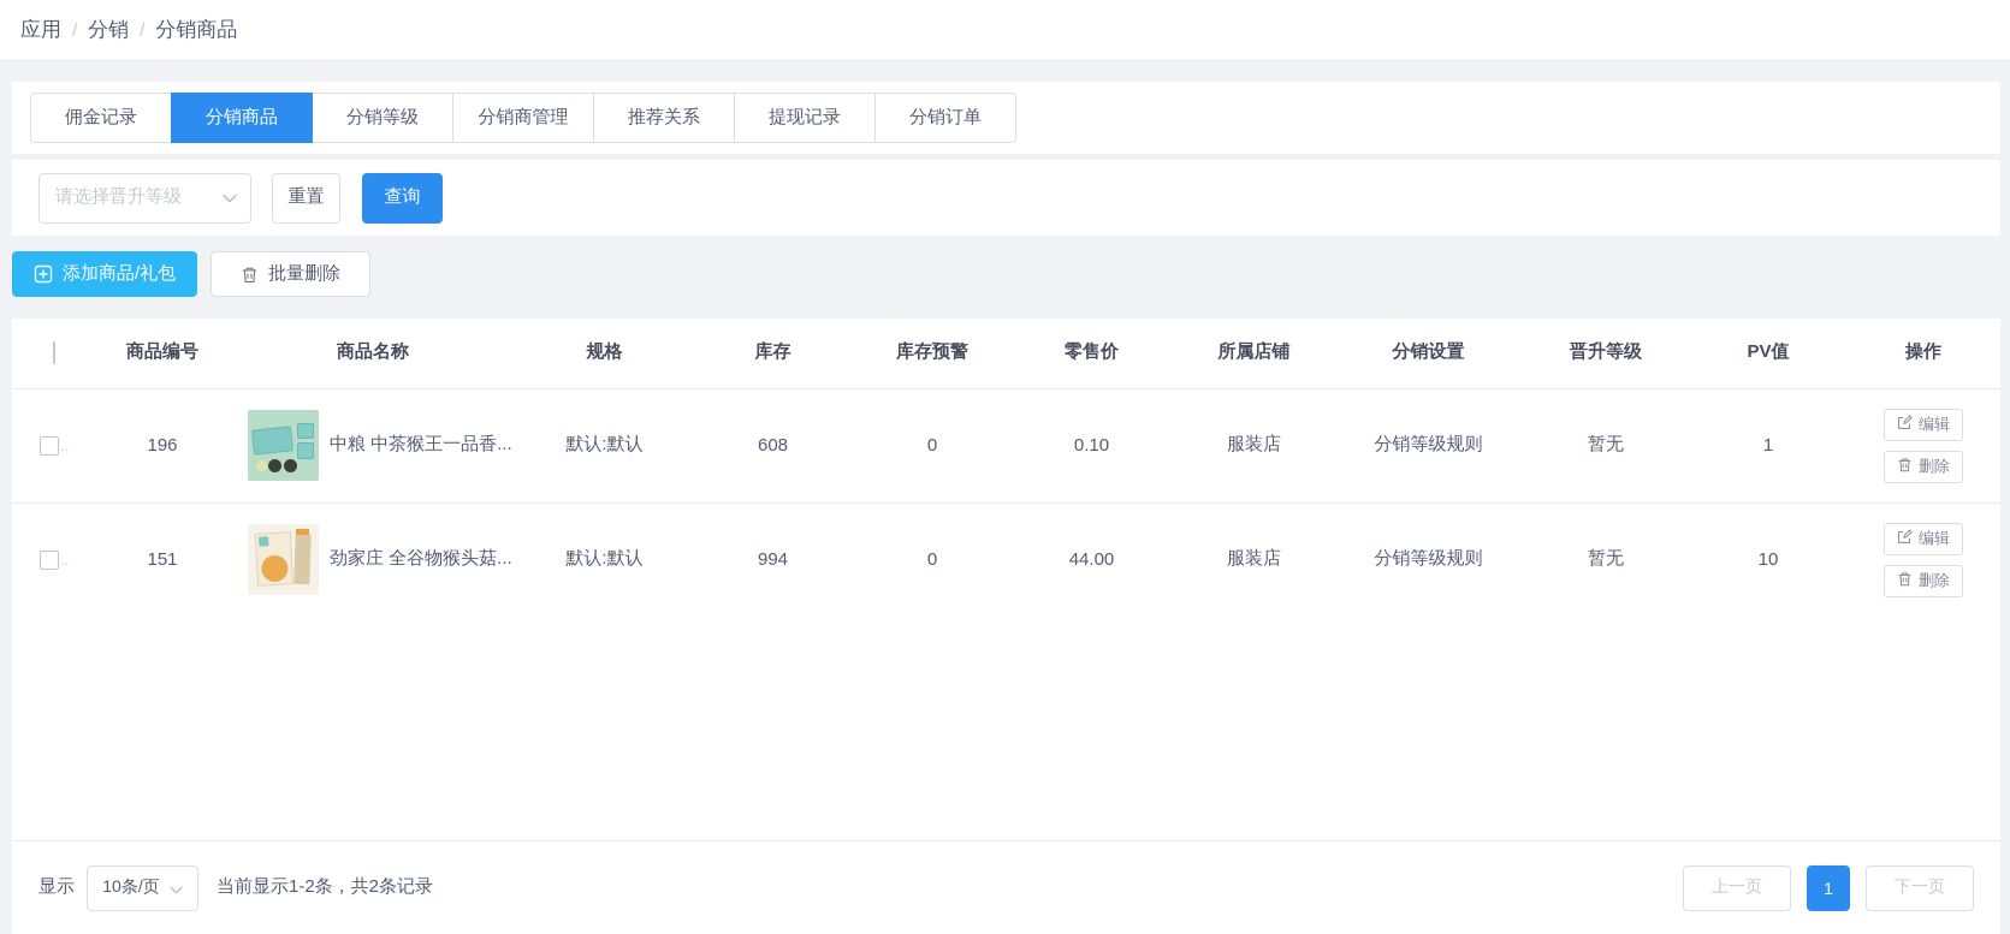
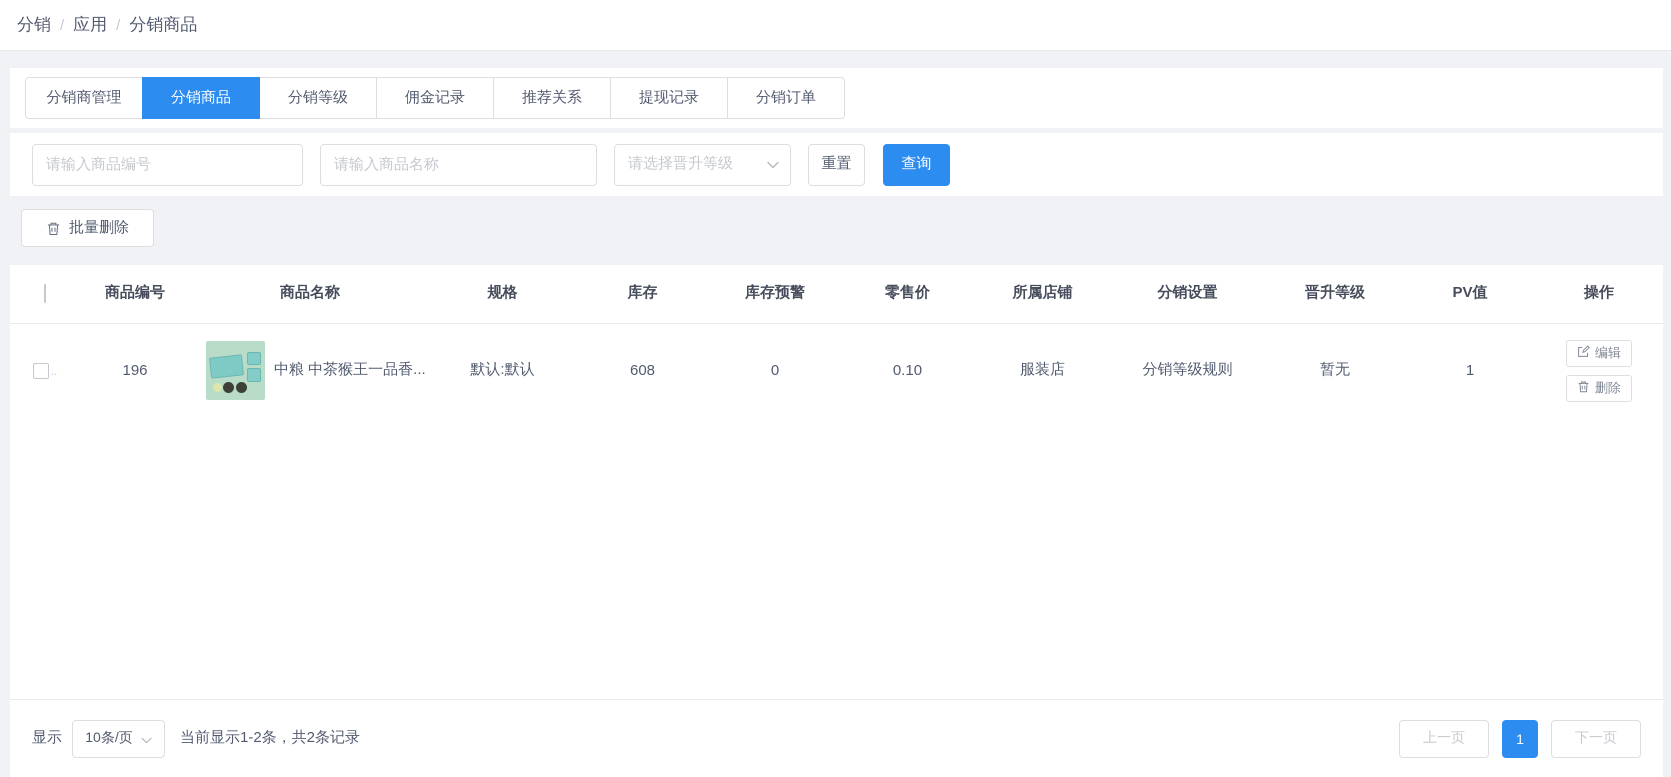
- 应用
+ 分销
  /
- 分销
+ 应用
  /
  分销商品
- 佣金记录
+ 分销商管理
  分销商品
  分销等级
- 分销商管理
+ 佣金记录
  推荐关系
  提现记录
  分销订单
+ 请输入商品编号
+ 请输入商品名称
  请选择晋升等级
  重置
  查询
- 添加商品/礼包
  批量删除
  	商品编号	商品名称	规格	库存	库存预警	零售价	所属店铺	分销设置	晋升等级	PV值	操作
  ..	196	中粮 中茶猴王一品香...	默认:默认	608	0	0.10	服装店	分销等级规则	暂无	1	编辑 删除
- ..	151	劲家庄 全谷物猴头菇...	默认:默认	994	0	44.00	服装店	分销等级规则	暂无	10	编辑 删除
  显示
  10条/页
  当前显示1-2条，共2条记录
  上一页
  1
  下一页
